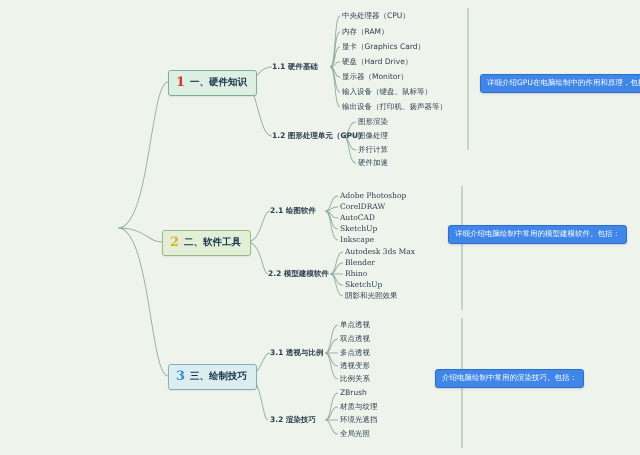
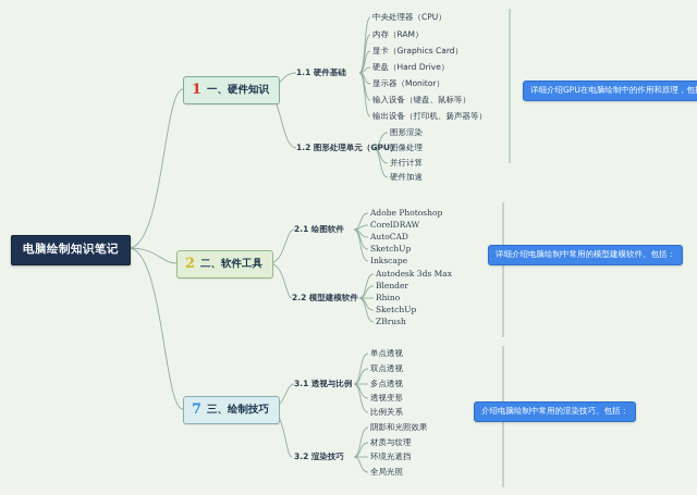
+ 电脑绘制知识笔记
  1
  一、硬件知识
  1.1 硬件基础
  1.2 图形处理单元（GPU）
  中央处理器（CPU）
  内存（RAM）
  显卡（Graphics Card）
  硬盘（Hard Drive）
  显示器（Monitor）
  输入设备（键盘、鼠标等）
  输出设备（打印机、扬声器等）
  图形渲染
  图像处理
  并行计算
  硬件加速
  详细介绍GPU在电脑绘制中的作用和原理，包
  2
  二、软件工具
  2.1 绘图软件
  2.2 模型建模软件
  Adobe Photoshop
  CorelDRAW
  AutoCAD
  SketchUp
  Inkscape
  Autodesk 3ds Max
  Blender
  Rhino
  SketchUp
- 阴影和光照效果
+ ZBrush
  详细介绍电脑绘制中常用的模型建模软件。包括：
- 3
+ 7
  三、绘制技巧
  3.1 透视与比例
  3.2 渲染技巧
  单点透视
  双点透视
  多点透视
  透视变形
  比例关系
- ZBrush
+ 阴影和光照效果
  材质与纹理
  环境光遮挡
  全局光照
  介绍电脑绘制中常用的渲染技巧。包括：
